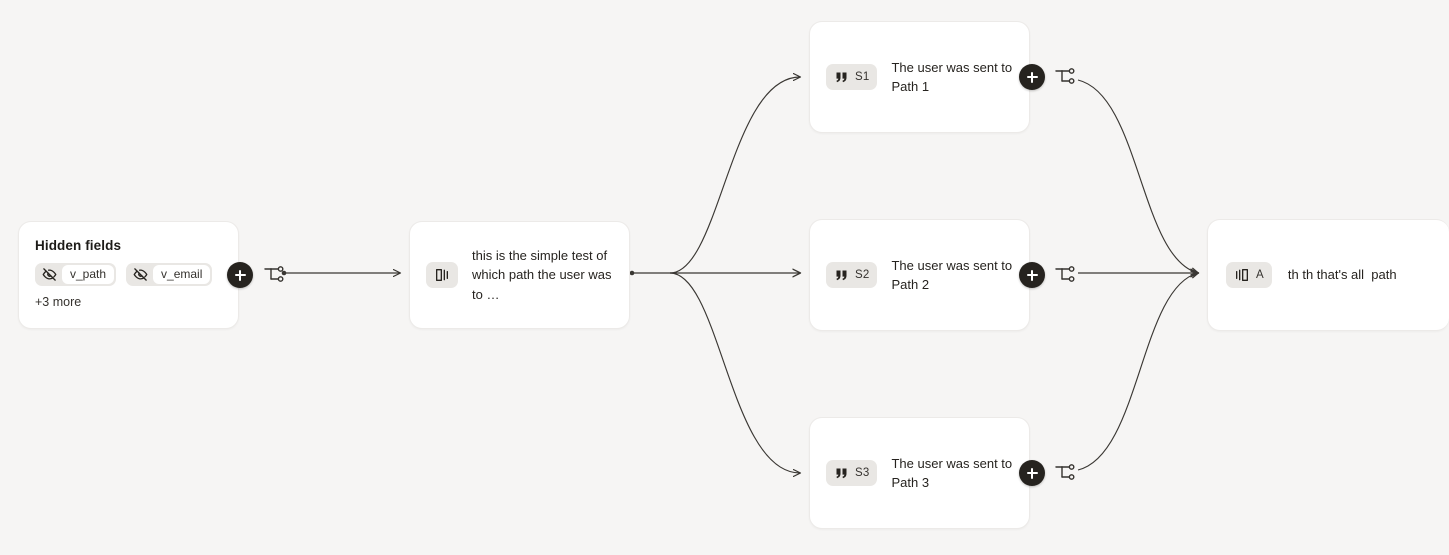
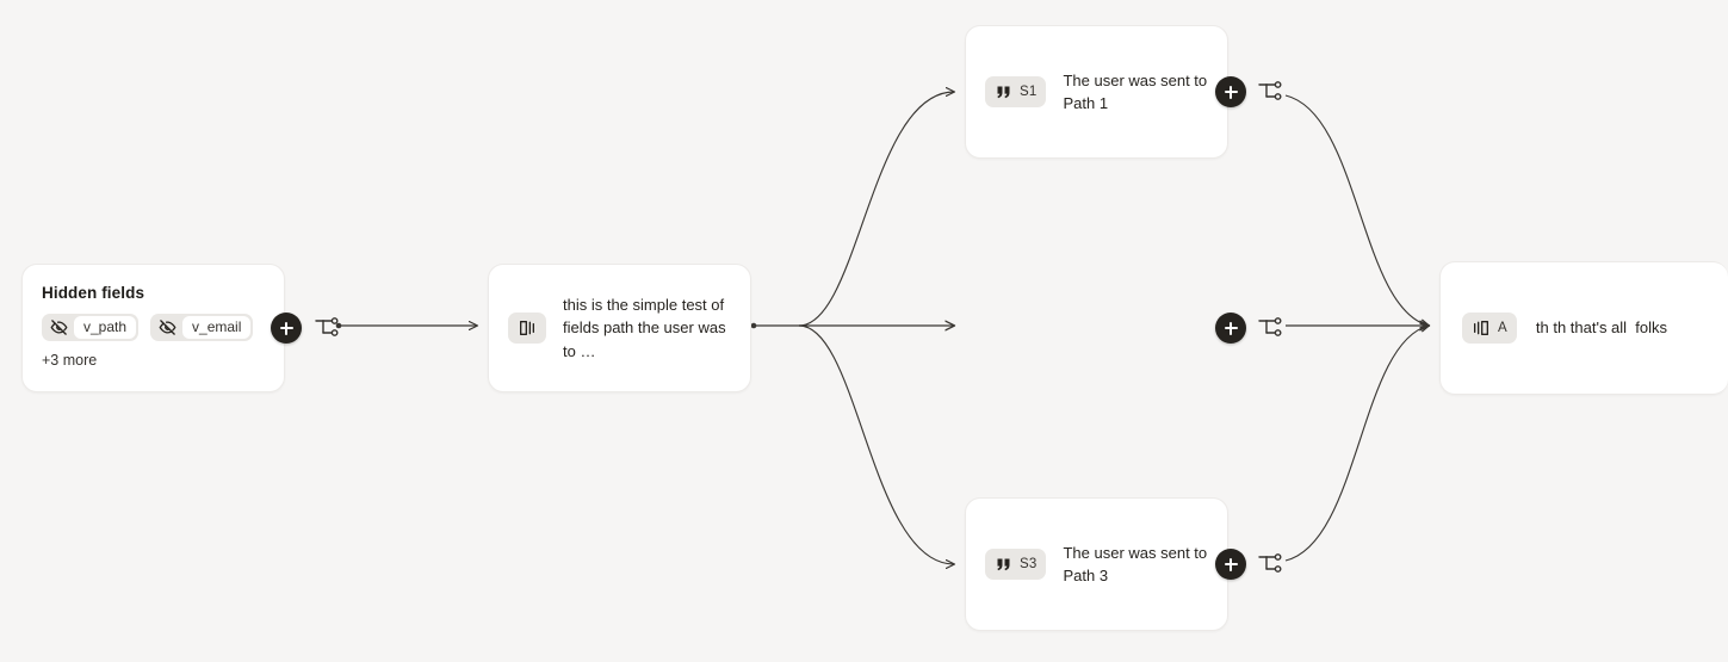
  Hidden fields
  v_path
  v_email
  +3 more
- this is the simple test of which path the user was to …
+ this is the simple test of fields path the user was to …
  S1
  The user was sent to Path 1
- S2
- The user was sent to Path 2
  S3
  The user was sent to Path 3
  A
- th th that's all path
+ th th that's all folks
